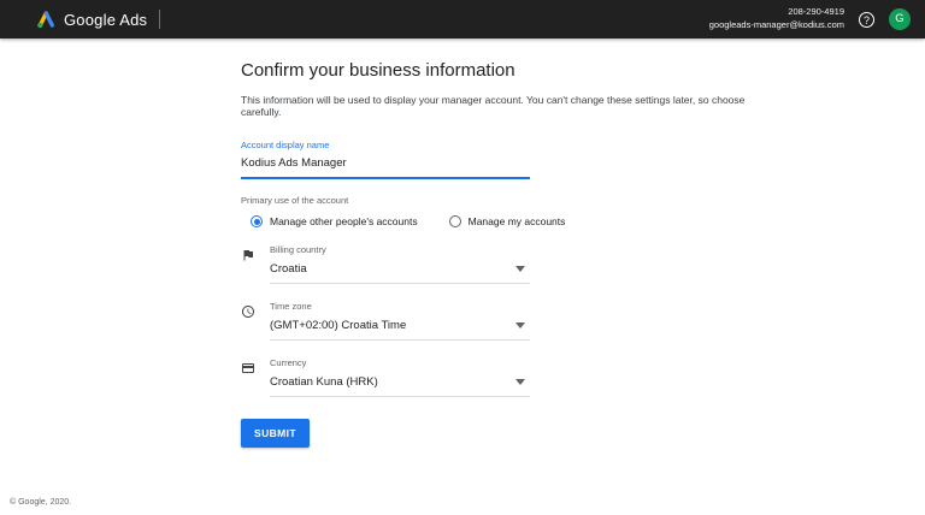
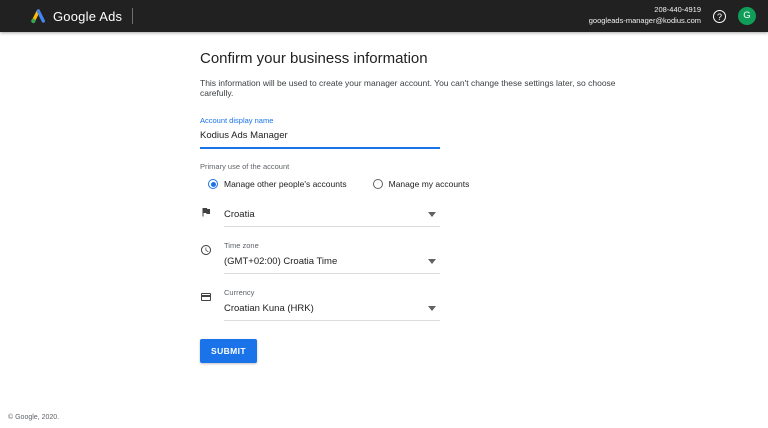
  Google Ads
- 208-290-4919
+ 208-440-4919
  googleads-manager@kodius.com
  ?
  G
  Confirm your business information
- This information will be used to display your manager account. You can't change these settings later, so choose carefully.
+ This information will be used to create your manager account. You can't change these settings later, so choose carefully.
  Account display name
  Kodius Ads Manager
  Primary use of the account
  Manage other people's accounts
  Manage my accounts
- Billing country
  Croatia
  Time zone
  (GMT+02:00) Croatia Time
  Currency
  Croatian Kuna (HRK)
  SUBMIT
